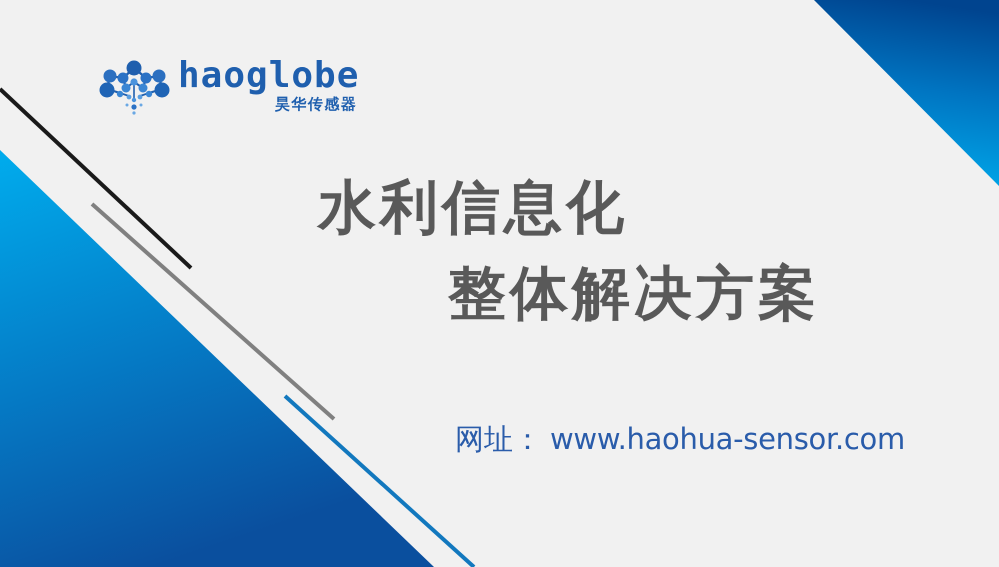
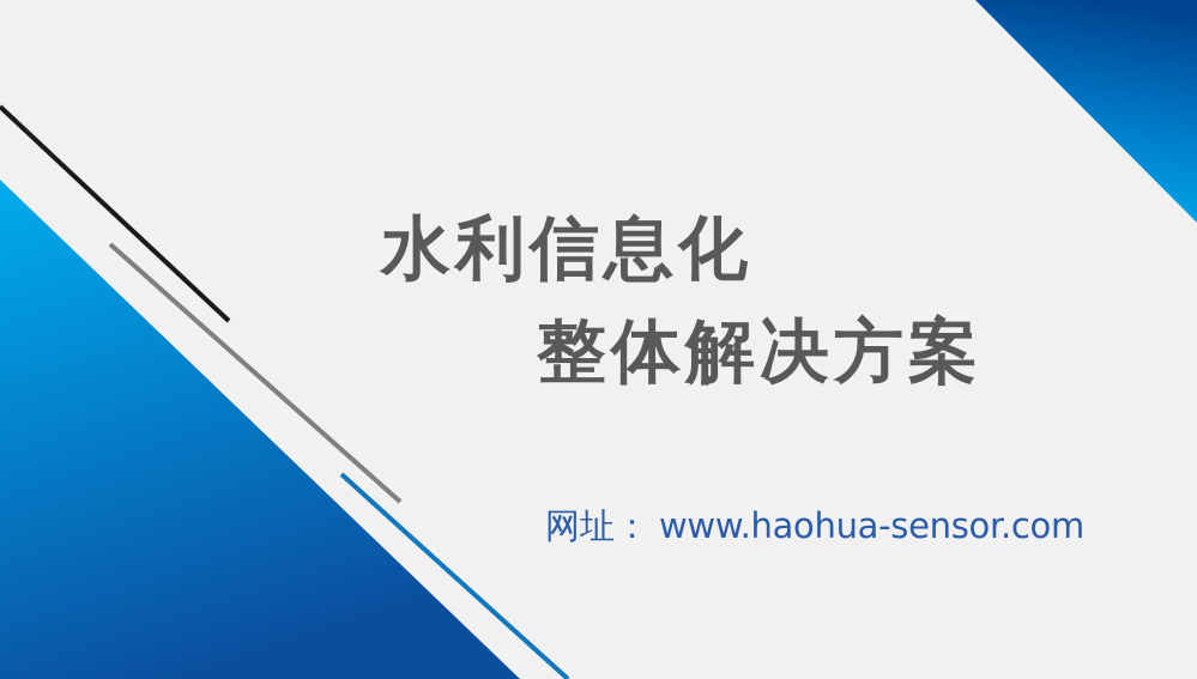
- haoglobe
- 昊华传感器
  水利信息化
  整体解决方案
  网址：
  www.haohua-sensor.com
